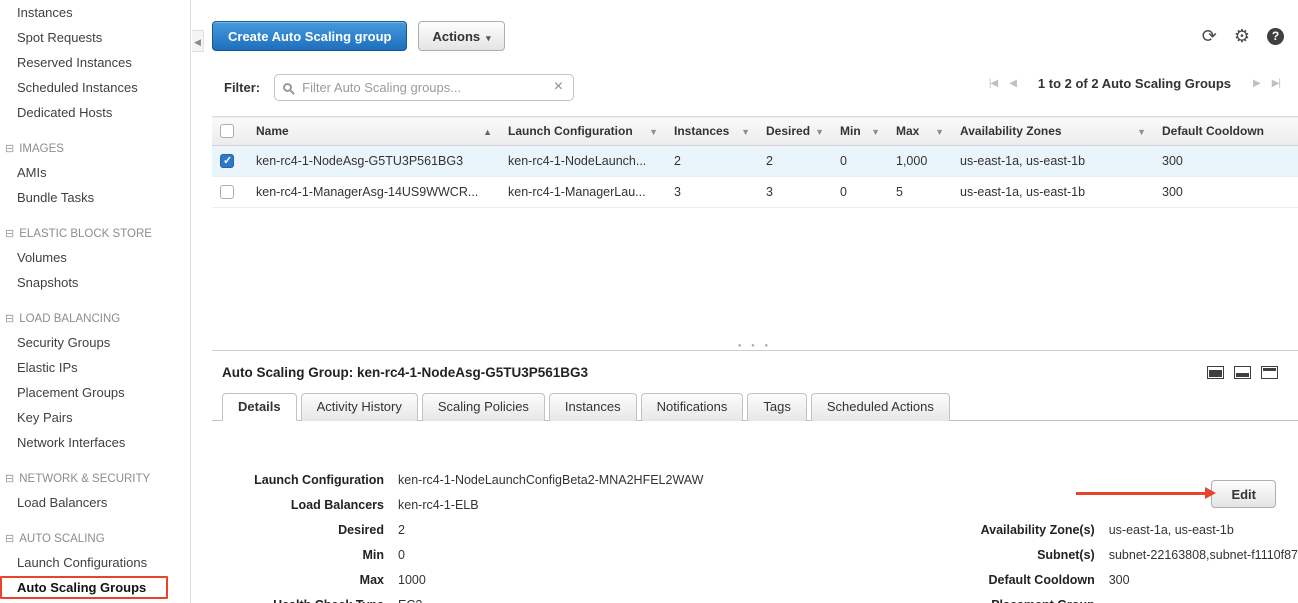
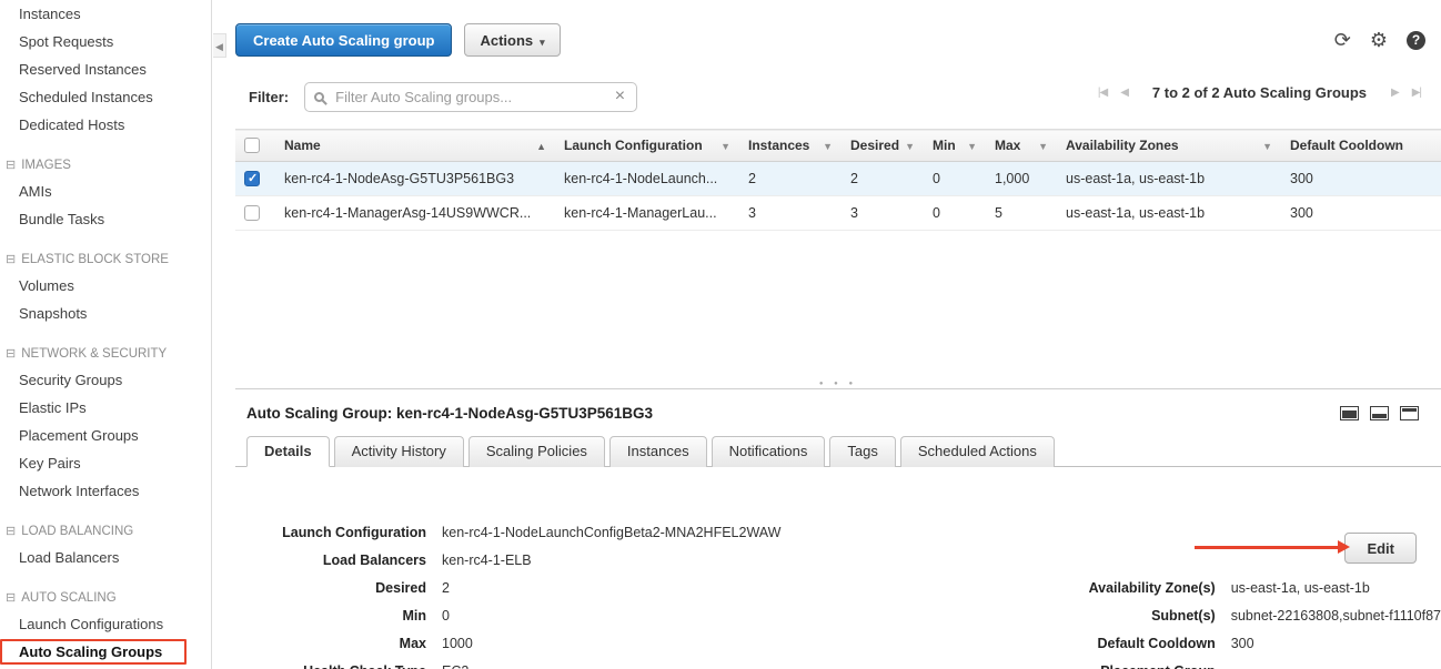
  Instances
  Spot Requests
  Reserved Instances
  Scheduled Instances
  Dedicated Hosts
  ⊟ IMAGES
  AMIs
  Bundle Tasks
  ⊟ ELASTIC BLOCK STORE
  Volumes
  Snapshots
- ⊟ LOAD BALANCING
+ ⊟ NETWORK & SECURITY
  Security Groups
  Elastic IPs
  Placement Groups
  Key Pairs
  Network Interfaces
- ⊟ NETWORK & SECURITY
+ ⊟ LOAD BALANCING
  Load Balancers
  ⊟ AUTO SCALING
  Launch Configurations
  Auto Scaling Groups
  ◀
  Create Auto Scaling group
  Actions ▾
  ⟳
  ⚙
  ?
  Filter:
  Filter Auto Scaling groups...
  ×
  |◀
  ◀
- 1 to 2 of 2 Auto Scaling Groups
+ 7 to 2 of 2 Auto Scaling Groups
  ▶
  ▶|
  	Name ▲	Launch Configuration ▼	Instances ▼	Desired ▼	Min ▼	Max ▼	Availability Zones ▼	Default Cooldown
  	ken-rc4-1-NodeAsg-G5TU3P561BG3	ken-rc4-1-NodeLaunch...	2	2	0	1,000	us-east-1a, us-east-1b	300
  	ken-rc4-1-ManagerAsg-14US9WWCR...	ken-rc4-1-ManagerLau...	3	3	0	5	us-east-1a, us-east-1b	300
  Auto Scaling Group: ken-rc4-1-NodeAsg-G5TU3P561BG3
  Details
  Activity History
  Scaling Policies
  Instances
  Notifications
  Tags
  Scheduled Actions
  Edit
  Launch Configuration
  ken-rc4-1-NodeLaunchConfigBeta2-MNA2HFEL2WAW
  Load Balancers
  ken-rc4-1-ELB
  Desired
  2
  Min
  0
  Max
  1000
  Availability Zone(s)
  us-east-1a, us-east-1b
  Subnet(s)
  subnet-22163808,subnet-f1110f87
  Default Cooldown
  300
